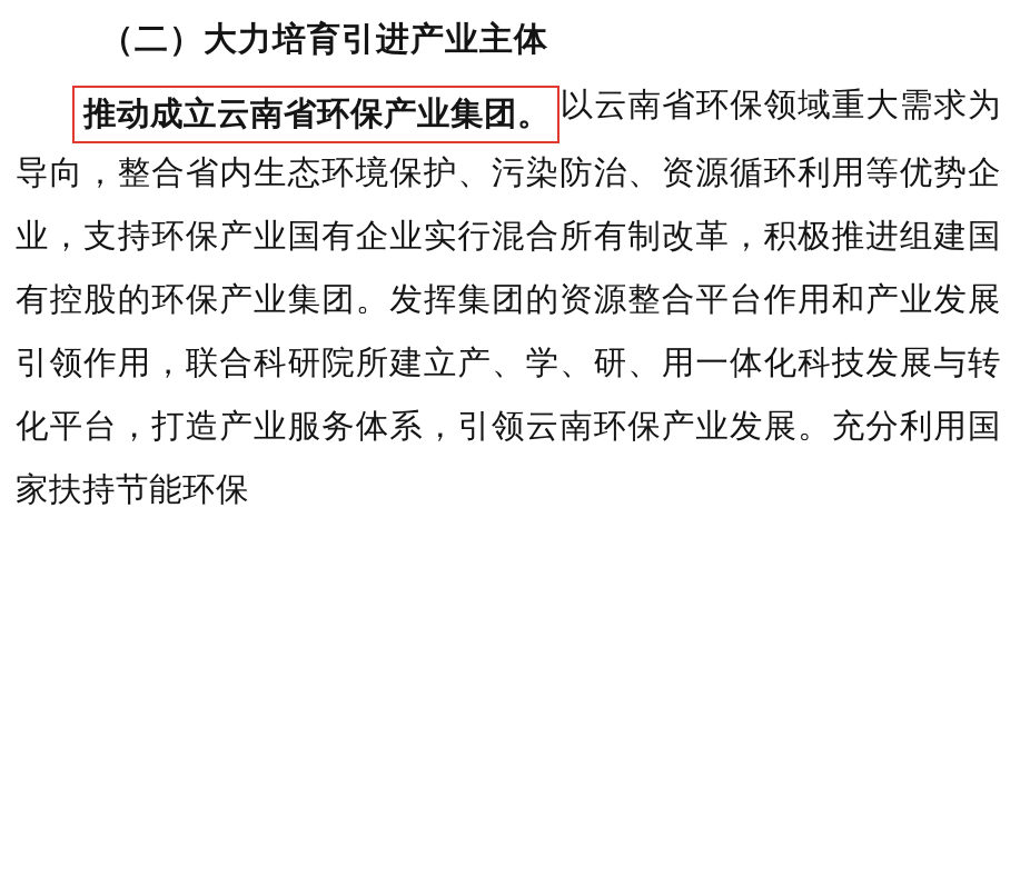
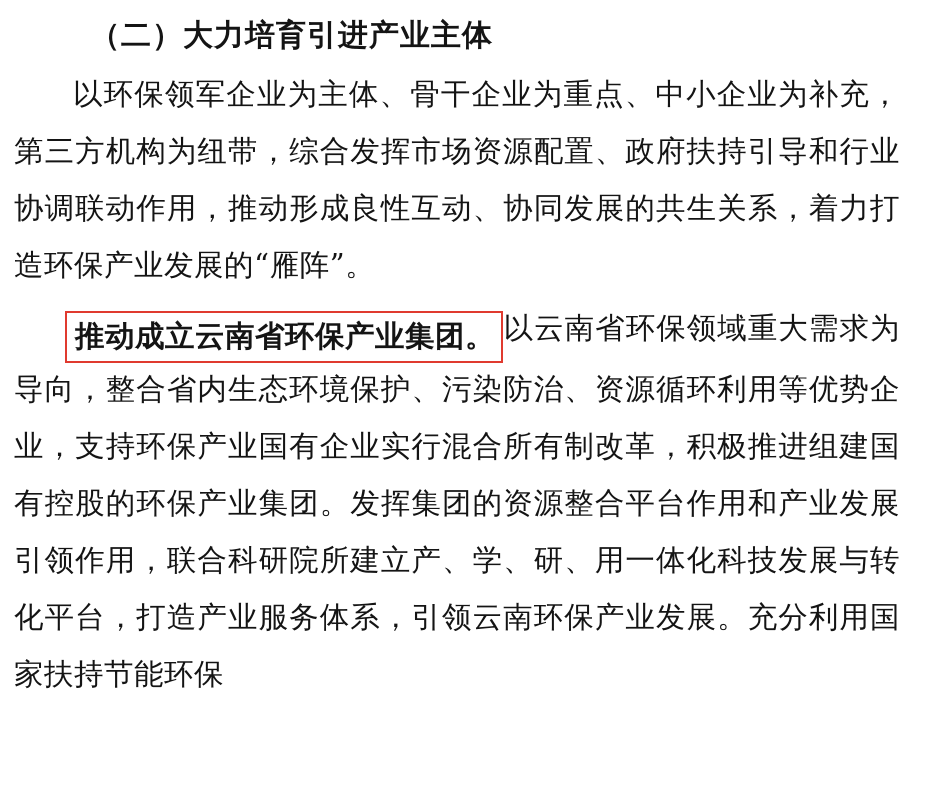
  （二）大力培育引进产业主体
+ 以环保领军企业为主体、骨干企业为重点、中小企业为补充，第三方机构为纽带，综合发挥市场资源配置、政府扶持引导和行业协调联动作用，推动形成良性互动、协同发展的共生关系，着力打造环保产业发展的“雁阵”。
  推动成立云南省环保产业集团。 以云南省环保领域重大需求为导向，整合省内生态环境保护、污染防治、资源循环利用等优势企业，支持环保产业国有企业实行混合所有制改革，积极推进组建国有控股的环保产业集团。发挥集团的资源整合平台作用和产业发展引领作用，联合科研院所建立产、学、研、用一体化科技发展与转化平台，打造产业服务体系，引领云南环保产业发展。充分利用国家扶持节能环保
